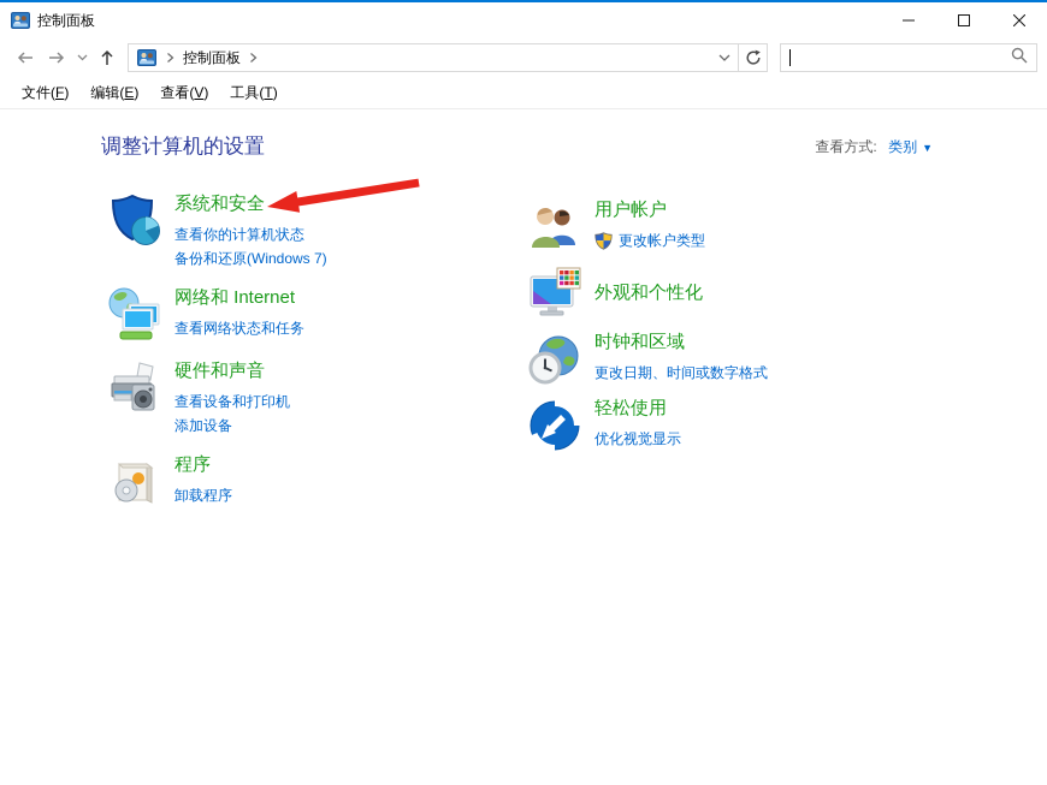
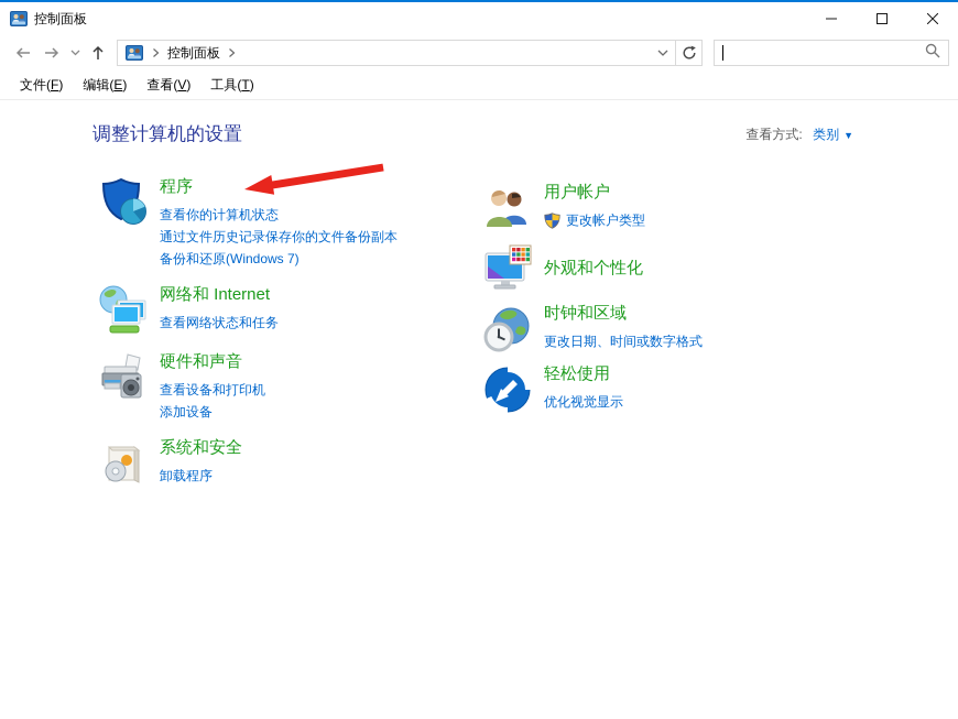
  控制面板
  控制面板
  文件(F)
  编辑(E)
  查看(V)
  工具(T)
  调整计算机的设置
  查看方式: 类别 ▼
- 系统和安全
+ 程序
  查看你的计算机状态
+ 通过文件历史记录保存你的文件备份副本
  备份和还原(Windows 7)
  网络和 Internet
  查看网络状态和任务
  硬件和声音
  查看设备和打印机
  添加设备
- 程序
+ 系统和安全
  卸载程序
  用户帐户
  更改帐户类型
  外观和个性化
  时钟和区域
  更改日期、时间或数字格式
  轻松使用
  优化视觉显示
